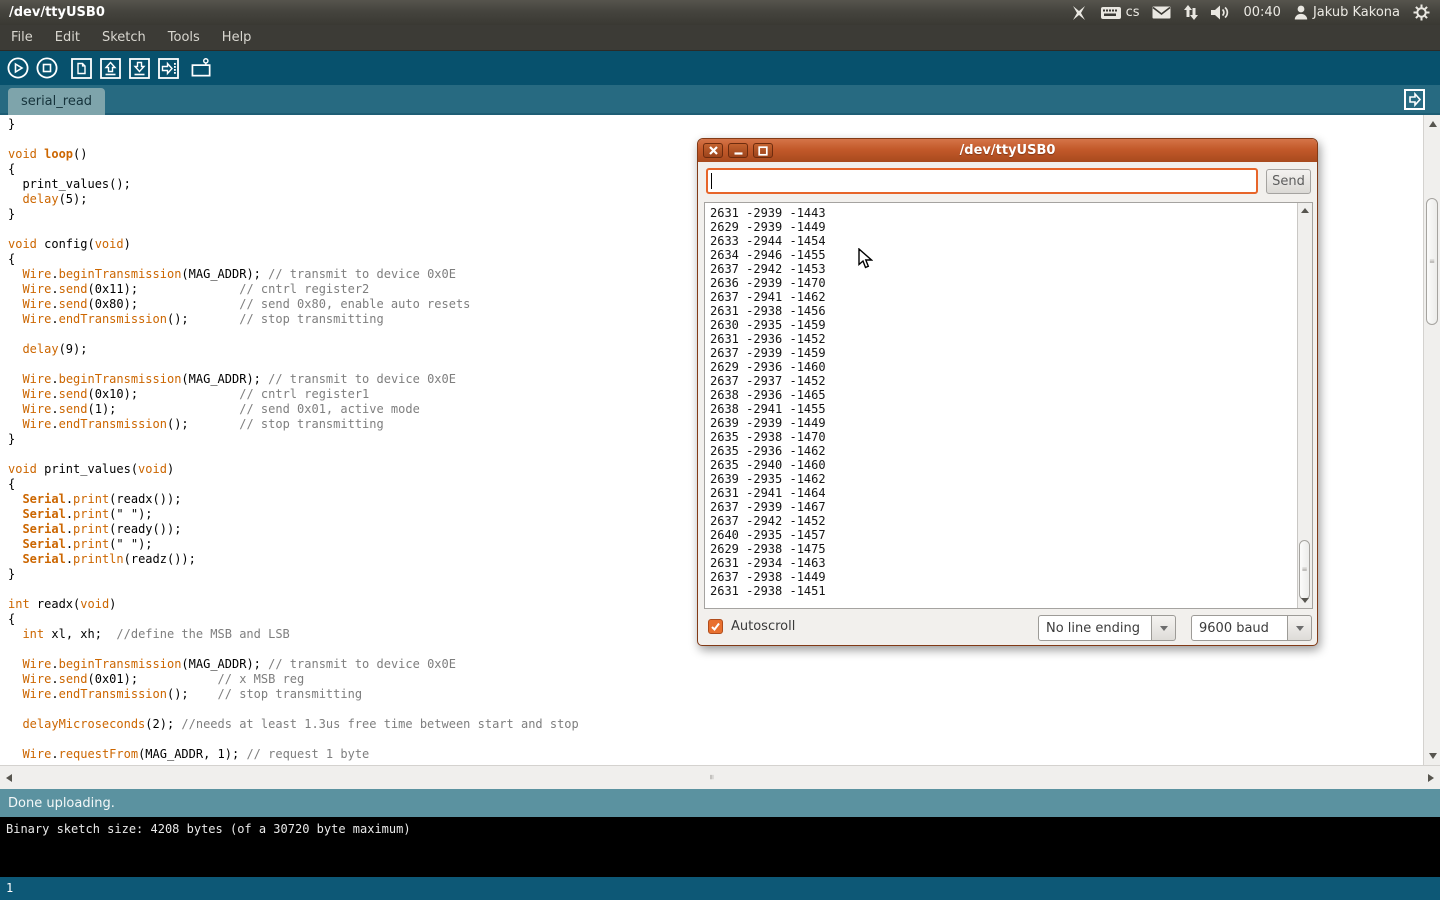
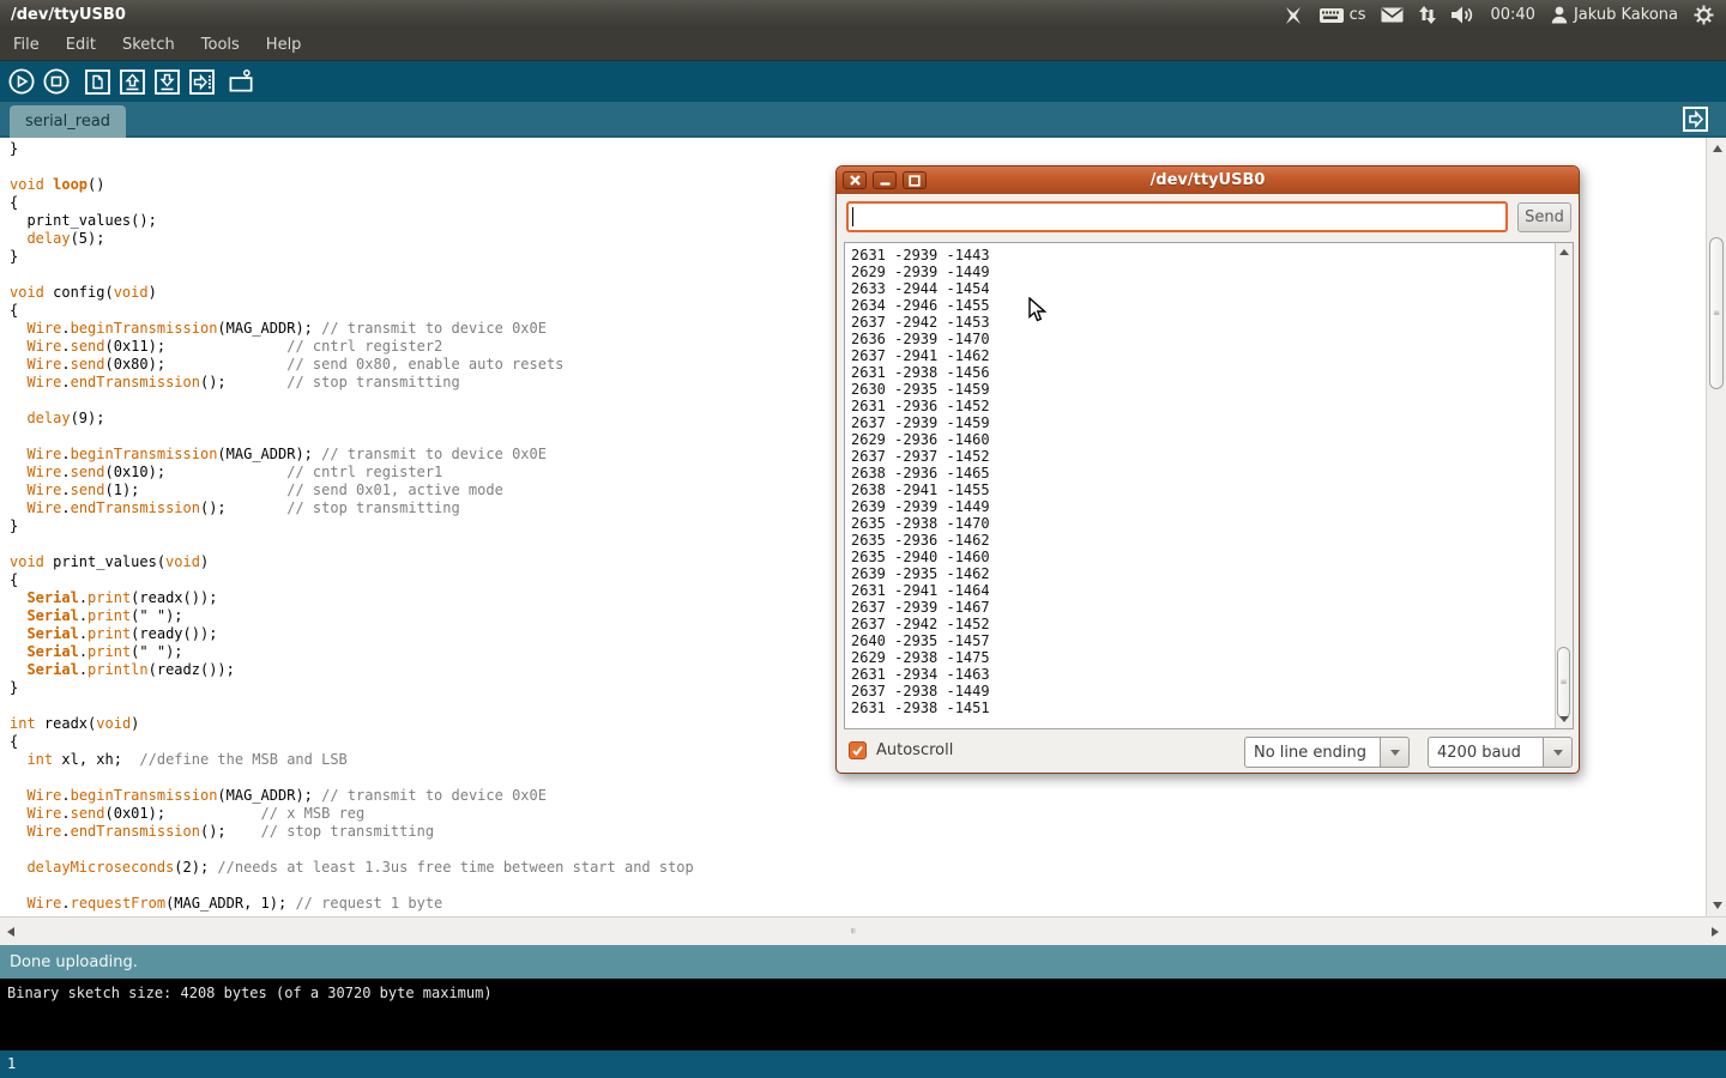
  /dev/ttyUSB0
  cs
  00:40
  Jakub Kakona
  File
  Edit
  Sketch
  Tools
  Help
  serial_read
  }
  void loop()
  {
  print_values();
  delay(5);
  }
  void config(void)
  {
  Wire.beginTransmission(MAG_ADDR); // transmit to device 0x0E
  Wire.send(0x11); // cntrl register2
  Wire.send(0x80); // send 0x80, enable auto resets
  Wire.endTransmission(); // stop transmitting
  delay(9);
  Wire.beginTransmission(MAG_ADDR); // transmit to device 0x0E
  Wire.send(0x10); // cntrl register1
  Wire.send(1); // send 0x01, active mode
  Wire.endTransmission(); // stop transmitting
  }
  void print_values(void)
  {
  Serial.print(readx());
  Serial.print(" ");
  Serial.print(ready());
  Serial.print(" ");
  Serial.println(readz());
  }
  int readx(void)
  {
  int xl, xh; //define the MSB and LSB
  Wire.beginTransmission(MAG_ADDR); // transmit to device 0x0E
  Wire.send(0x01); // x MSB reg
  Wire.endTransmission(); // stop transmitting
  delayMicroseconds(2); //needs at least 1.3us free time between start and stop
  Wire.requestFrom(MAG_ADDR, 1); // request 1 byte
  ≡
  Done uploading.
  Binary sketch size: 4208 bytes (of a 30720 byte maximum)
  1
  /dev/ttyUSB0
  Send
  2631 -2939 -1443
  2629 -2939 -1449
  2633 -2944 -1454
  2634 -2946 -1455
  2637 -2942 -1453
  2636 -2939 -1470
  2637 -2941 -1462
  2631 -2938 -1456
  2630 -2935 -1459
  2631 -2936 -1452
  2637 -2939 -1459
  2629 -2936 -1460
  2637 -2937 -1452
  2638 -2936 -1465
  2638 -2941 -1455
  2639 -2939 -1449
  2635 -2938 -1470
  2635 -2936 -1462
  2635 -2940 -1460
  2639 -2935 -1462
  2631 -2941 -1464
  2637 -2939 -1467
  2637 -2942 -1452
  2640 -2935 -1457
  2629 -2938 -1475
  2631 -2934 -1463
  2637 -2938 -1449
  2631 -2938 -1451
  ≡
  Autoscroll
  No line ending
- 9600 baud
+ 4200 baud
